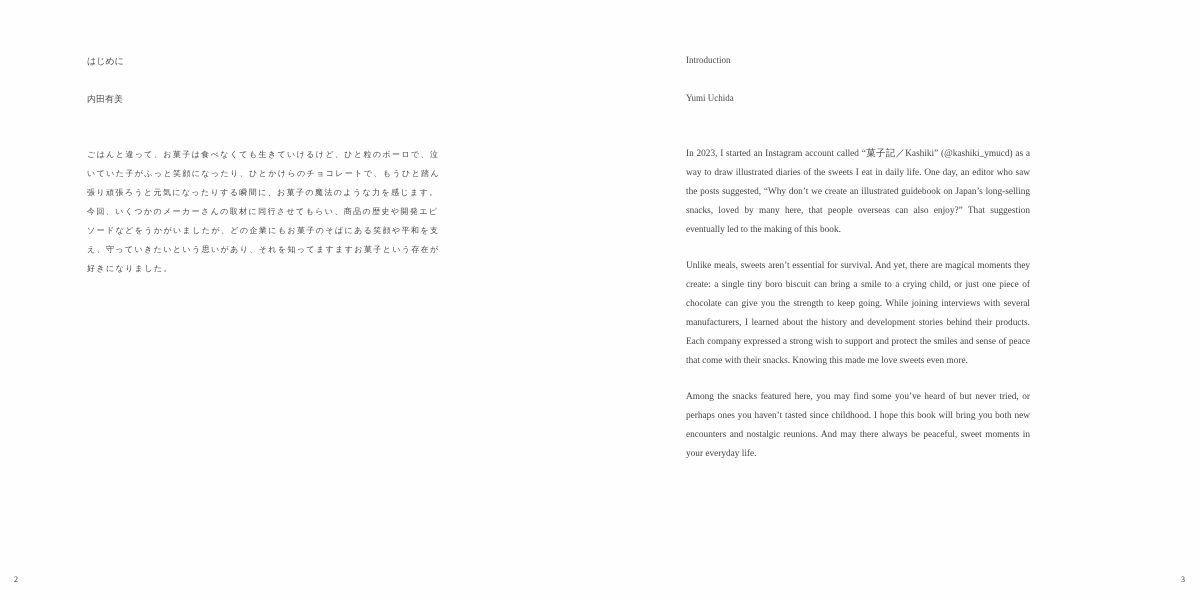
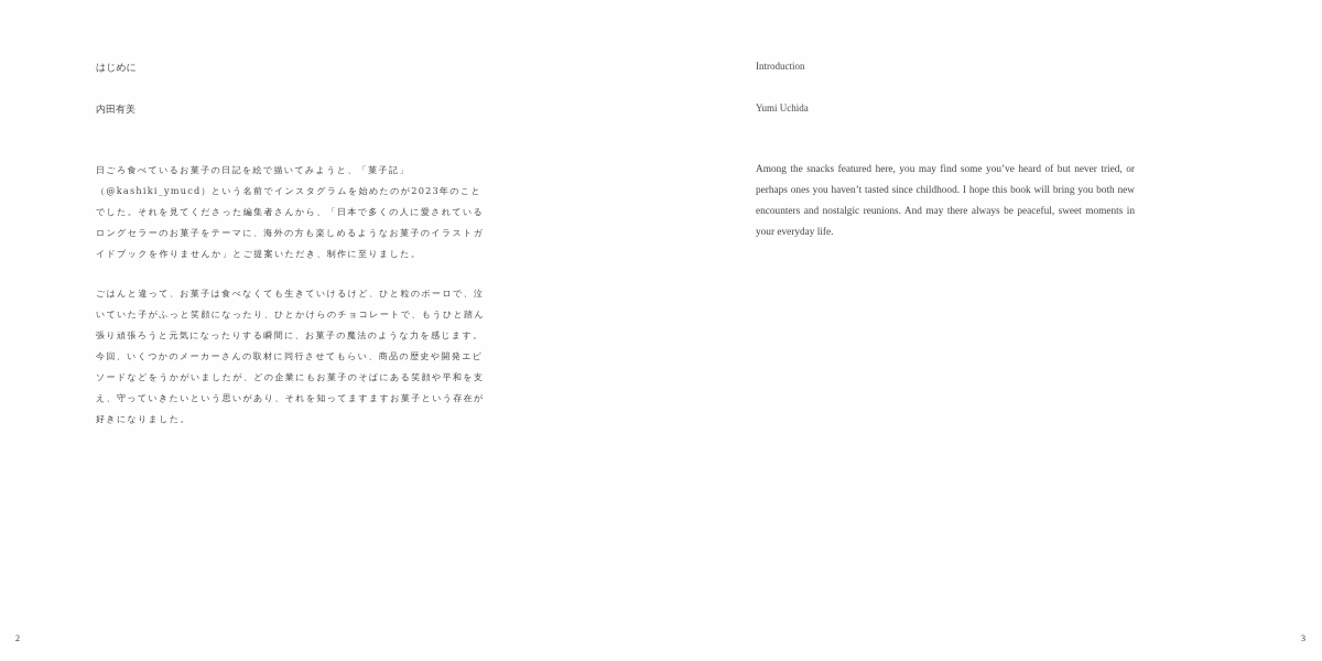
  はじめに
  内田有美
+ 日ごろ食べているお菓子の日記を絵で描いてみようと、「菓子記」（@kashiki_ymucd）という名前でインスタグラムを始めたのが2023年のことでした。それを見てくださった編集者さんから、「日本で多くの人に愛されているロングセラーのお菓子をテーマに、海外の方も楽しめるようなお菓子のイラストガイドブックを作りませんか」とご提案いただき、制作に至りました。
  ごはんと違って、お菓子は食べなくても生きていけるけど、ひと粒のボーロで、泣いていた子がふっと笑顔になったり、ひとかけらのチョコレートで、もうひと踏ん張り頑張ろうと元気になったりする瞬間に、お菓子の魔法のような力を感じます。今回、いくつかのメーカーさんの取材に同行させてもらい、商品の歴史や開発エピソードなどをうかがいましたが、どの企業にもお菓子のそばにある笑顔や平和を支え、守っていきたいという思いがあり、それを知ってますますお菓子という存在が好きになりました。
  2
  Introduction
  Yumi Uchida
- In 2023, I started an Instagram account called “菓子記／Kashiki” (@kashiki_ymucd) as a way to draw illustrated diaries of the sweets I eat in daily life. One day, an editor who saw the posts suggested, “Why don’t we create an illustrated guidebook on Japan’s long-selling snacks, loved by many here, that people overseas can also enjoy?” That suggestion eventually led to the making of this book.
- Unlike meals, sweets aren’t essential for survival. And yet, there are magical moments they create: a single tiny boro biscuit can bring a smile to a crying child, or just one piece of chocolate can give you the strength to keep going. While joining interviews with several manufacturers, I learned about the history and development stories behind their products. Each company expressed a strong wish to support and protect the smiles and sense of peace that come with their snacks. Knowing this made me love sweets even more.
  Among the snacks featured here, you may find some you’ve heard of but never tried, or perhaps ones you haven’t tasted since childhood. I hope this book will bring you both new encounters and nostalgic reunions. And may there always be peaceful, sweet moments in your everyday life.
  3
